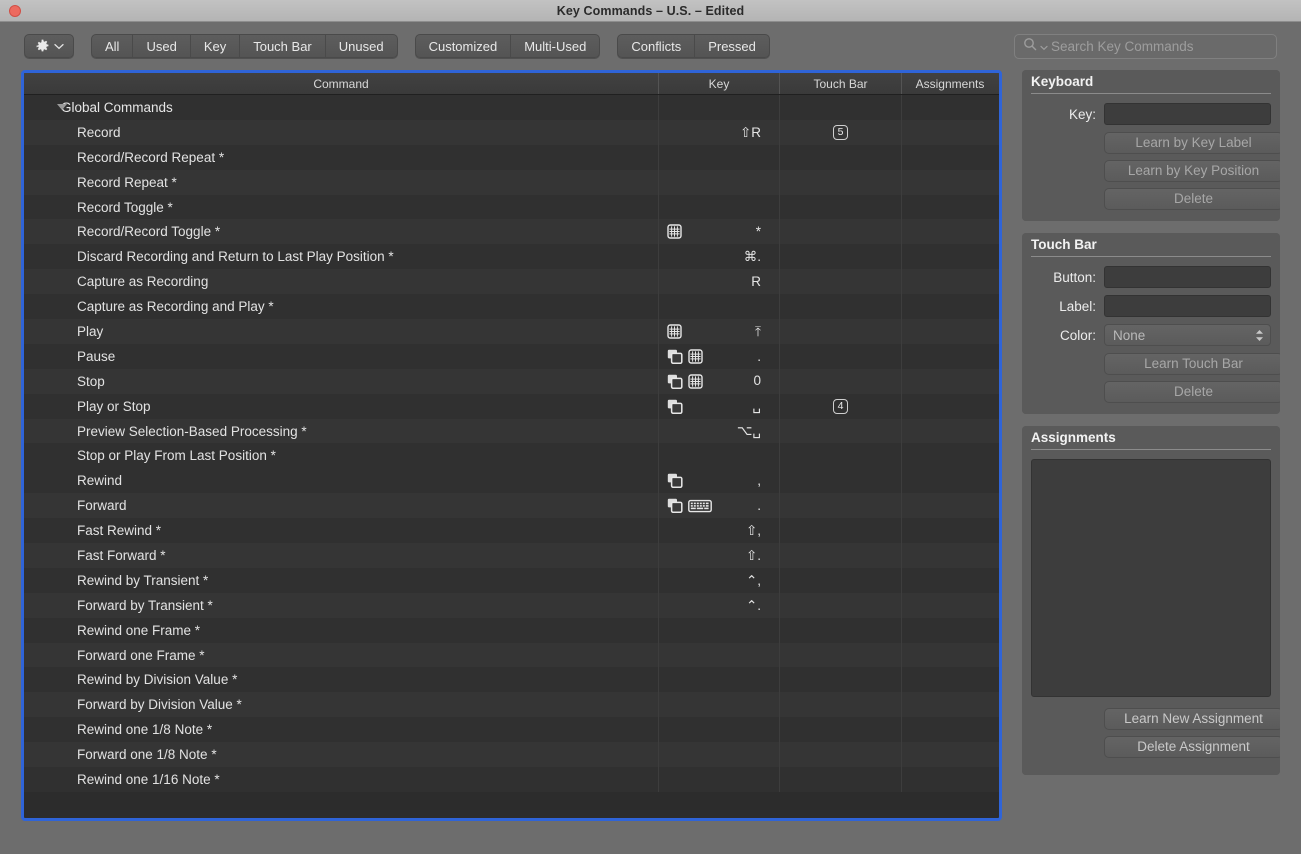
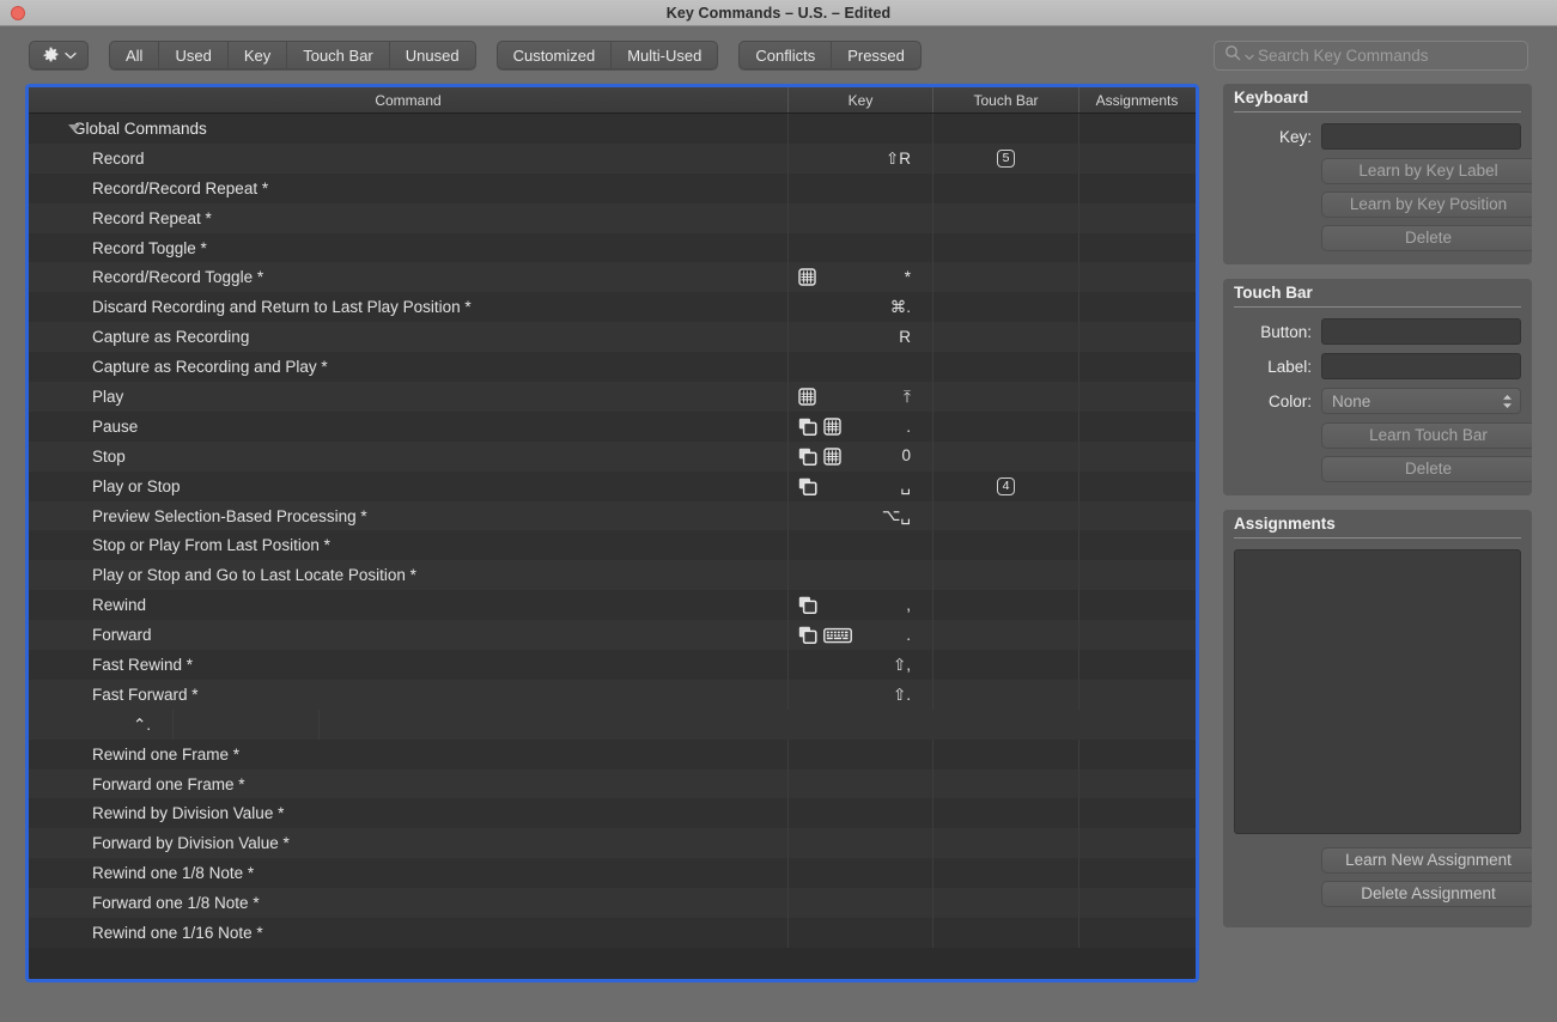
  Key Commands – U.S. – Edited
  All
  Used
  Key
  Touch Bar
  Unused
  Customized
  Multi-Used
  Conflicts
  Pressed
  Search Key Commands
  Command
  Key
  Touch Bar
  Assignments
  Global Commands
  Record
  ⇧R
  5
  Record/Record Repeat *
  Record Repeat *
  Record Toggle *
  Record/Record Toggle *
  *
  Discard Recording and Return to Last Play Position *
  ⌘.
  Capture as Recording
  R
  Capture as Recording and Play *
  Play
  ⤒
  Pause
  .
  Stop
  0
  Play or Stop
  ␣
  4
  Preview Selection-Based Processing *
  ⌥␣
  Stop or Play From Last Position *
+ Play or Stop and Go to Last Locate Position *
  Rewind
  ,
  Forward
  .
  Fast Rewind *
  ⇧,
  Fast Forward *
  ⇧.
- Rewind by Transient *
- ⌃,
- Forward by Transient *
  ⌃.
  Rewind one Frame *
  Forward one Frame *
  Rewind by Division Value *
  Forward by Division Value *
  Rewind one 1/8 Note *
  Forward one 1/8 Note *
  Rewind one 1/16 Note *
  Keyboard
  Key:
  Learn by Key Label
  Learn by Key Position
  Delete
  Touch Bar
  Button:
  Label:
  Color:
  None
  Learn Touch Bar
  Delete
  Assignments
  Learn New Assignment
  Delete Assignment
